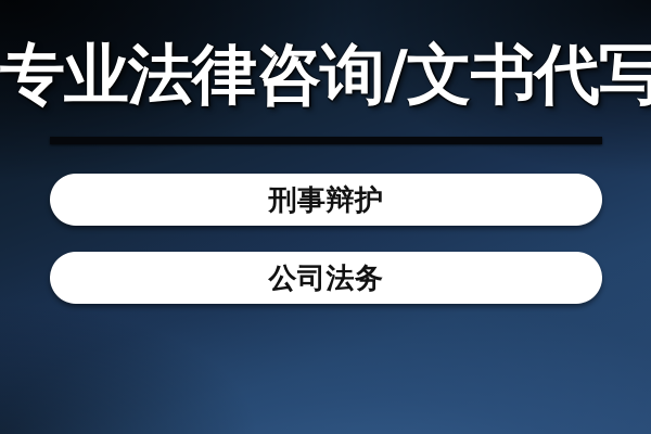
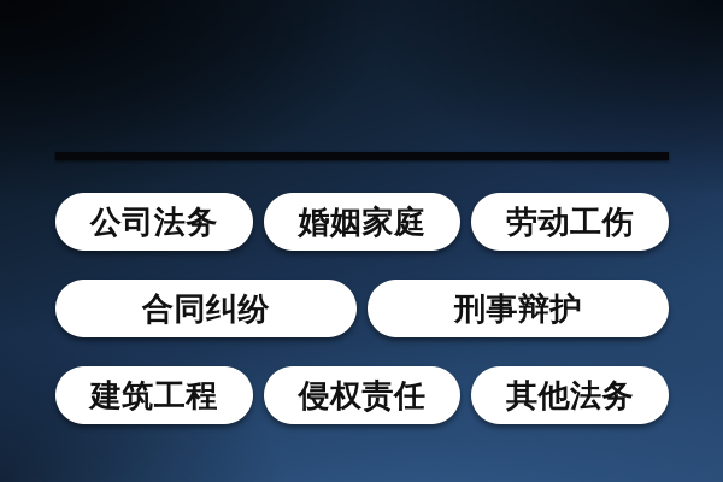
- 专业法律咨询/文书代写
- 刑事辩护
+ 公司法务
+ 婚姻家庭
+ 劳动工伤
+ 合同纠纷
- 公司法务
+ 刑事辩护
+ 建筑工程
+ 侵权责任
+ 其他法务
